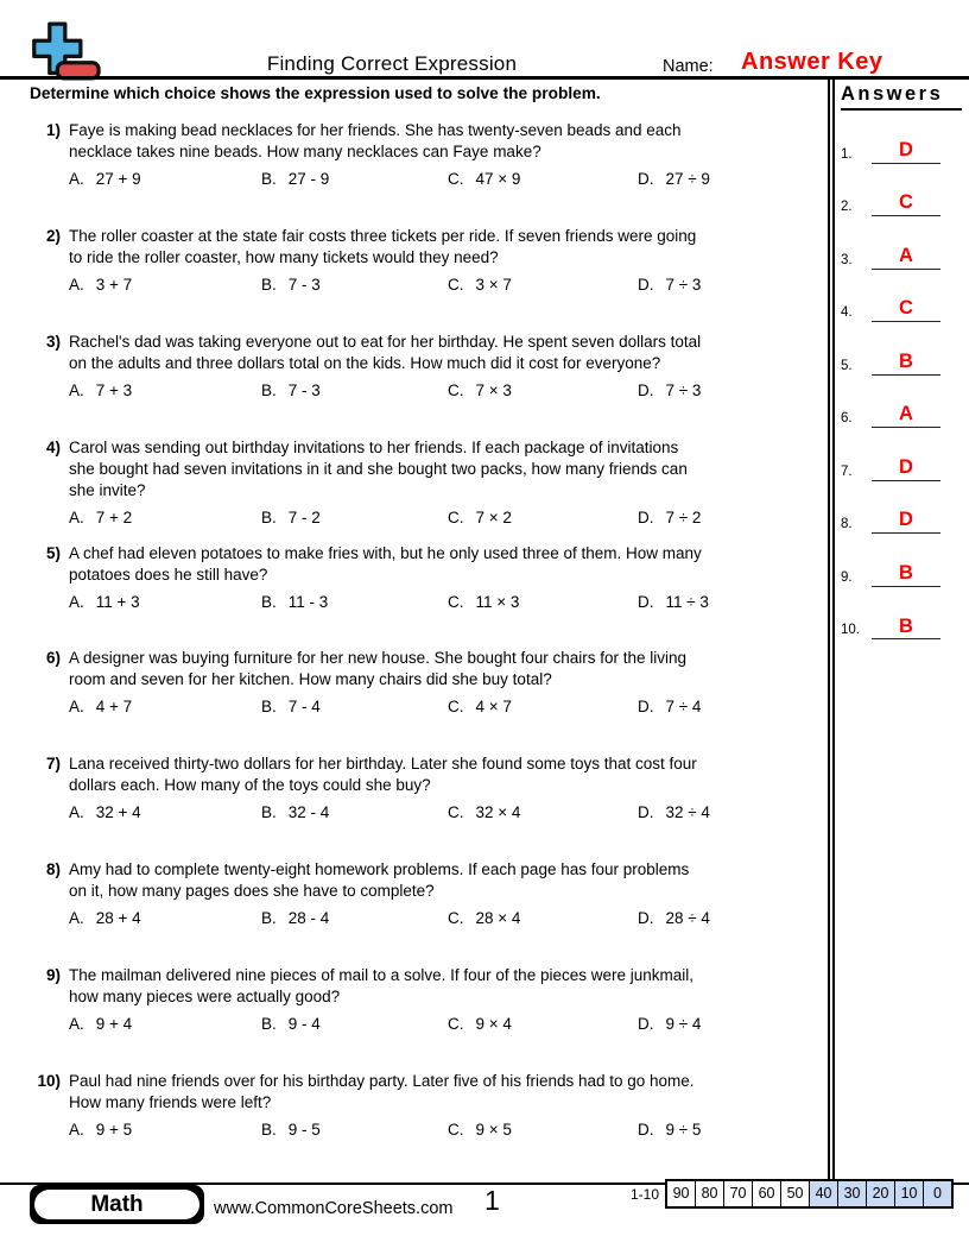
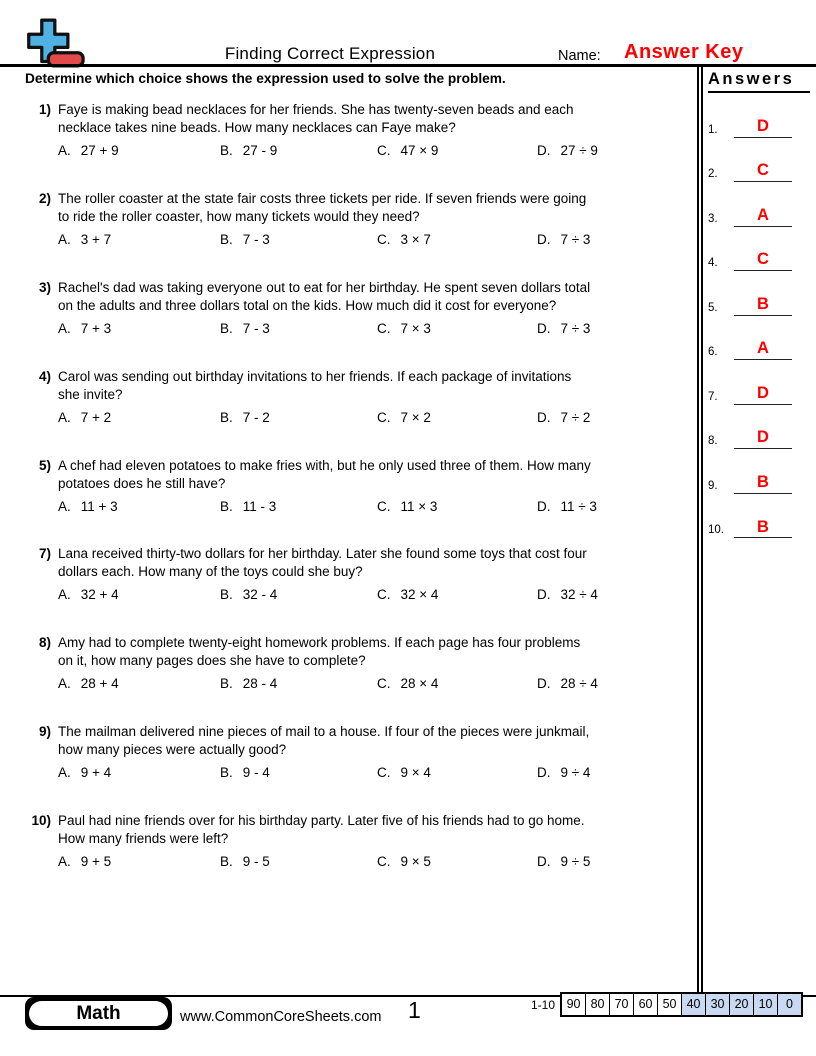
  Finding Correct Expression
  Name:
  Answer Key
  Determine which choice shows the expression used to solve the problem.
  Answers
  1.
  D
  2.
  C
  3.
  A
  4.
  C
  5.
  B
  6.
  A
  7.
  D
  8.
  D
  9.
  B
  10.
  B
  1)
  Faye is making bead necklaces for her friends. She has twenty-seven beads and each
  necklace takes nine beads. How many necklaces can Faye make?
  A. 27 + 9
  B. 27 - 9
  C. 47 × 9
  D. 27 ÷ 9
  2)
  The roller coaster at the state fair costs three tickets per ride. If seven friends were going
  to ride the roller coaster, how many tickets would they need?
  A. 3 + 7
  B. 7 - 3
  C. 3 × 7
  D. 7 ÷ 3
  3)
  Rachel's dad was taking everyone out to eat for her birthday. He spent seven dollars total
  on the adults and three dollars total on the kids. How much did it cost for everyone?
  A. 7 + 3
  B. 7 - 3
  C. 7 × 3
  D. 7 ÷ 3
  4)
  Carol was sending out birthday invitations to her friends. If each package of invitations
- she bought had seven invitations in it and she bought two packs, how many friends can
  she invite?
  A. 7 + 2
  B. 7 - 2
  C. 7 × 2
  D. 7 ÷ 2
  5)
  A chef had eleven potatoes to make fries with, but he only used three of them. How many
  potatoes does he still have?
  A. 11 + 3
  B. 11 - 3
  C. 11 × 3
  D. 11 ÷ 3
- 6)
- A designer was buying furniture for her new house. She bought four chairs for the living
- room and seven for her kitchen. How many chairs did she buy total?
- A. 4 + 7
- B. 7 - 4
- C. 4 × 7
- D. 7 ÷ 4
  7)
  Lana received thirty-two dollars for her birthday. Later she found some toys that cost four
  dollars each. How many of the toys could she buy?
  A. 32 + 4
  B. 32 - 4
  C. 32 × 4
  D. 32 ÷ 4
  8)
  Amy had to complete twenty-eight homework problems. If each page has four problems
  on it, how many pages does she have to complete?
  A. 28 + 4
  B. 28 - 4
  C. 28 × 4
  D. 28 ÷ 4
  9)
- The mailman delivered nine pieces of mail to a solve. If four of the pieces were junkmail,
+ The mailman delivered nine pieces of mail to a house. If four of the pieces were junkmail,
  how many pieces were actually good?
  A. 9 + 4
  B. 9 - 4
  C. 9 × 4
  D. 9 ÷ 4
  10)
  Paul had nine friends over for his birthday party. Later five of his friends had to go home.
  How many friends were left?
  A. 9 + 5
  B. 9 - 5
  C. 9 × 5
  D. 9 ÷ 5
  Math
  www.CommonCoreSheets.com
  1
  1-10
  90
  80
  70
  60
  50
  40
  30
  20
  10
  0
